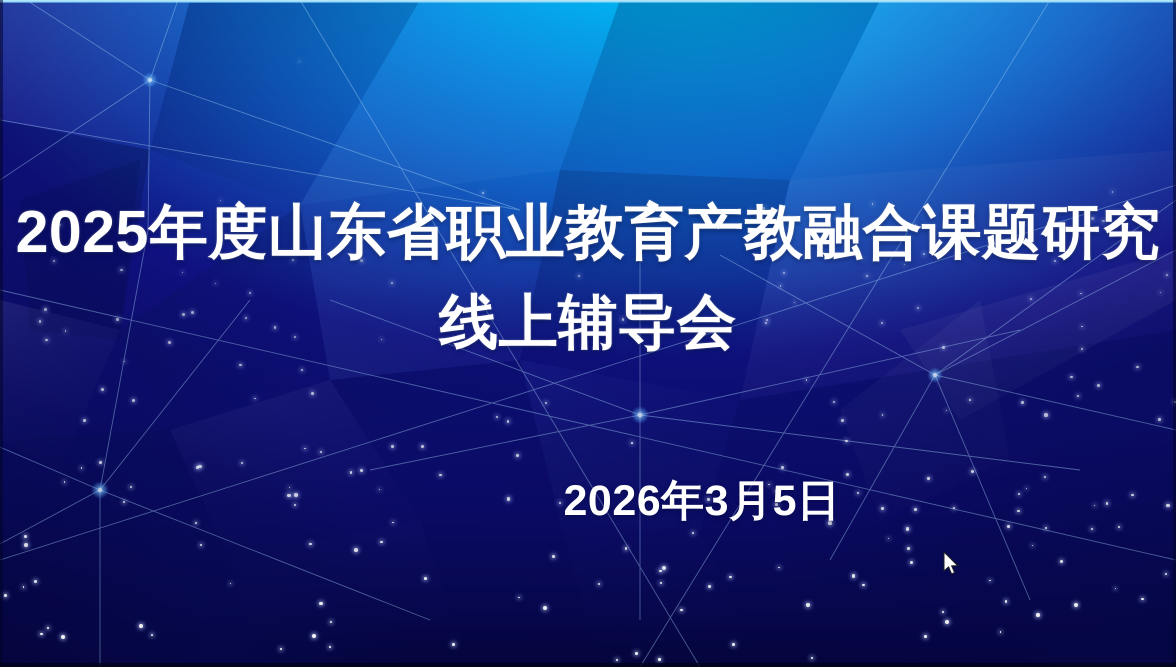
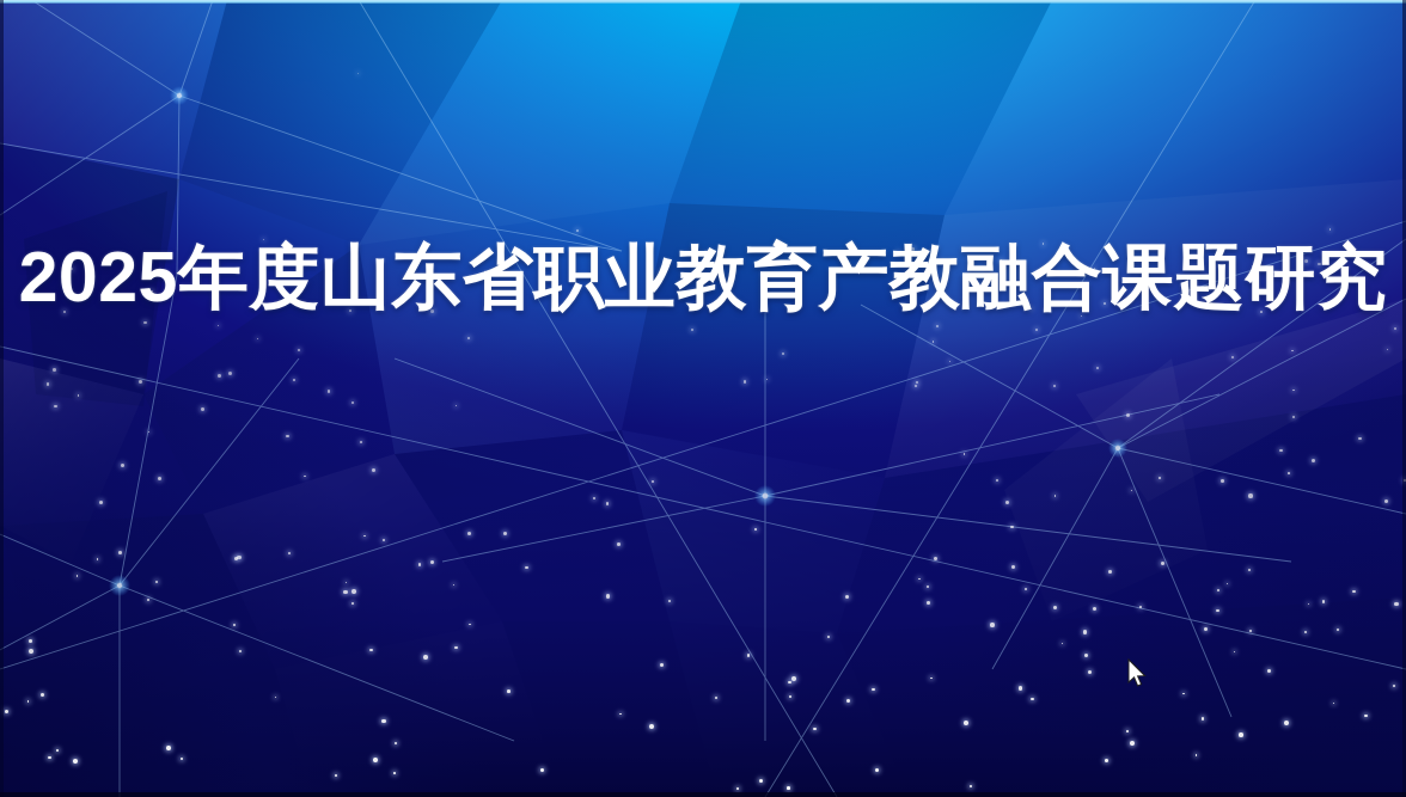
  2025年度山东省职业教育产教融合课题研究
- 线上辅导会
- 2026年3月5日
